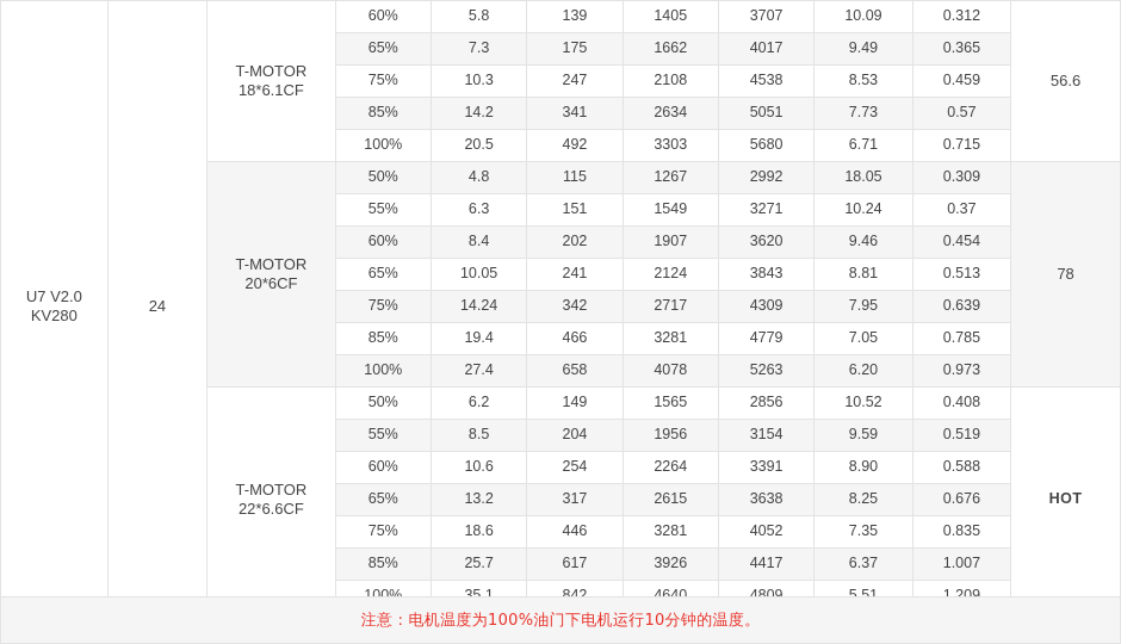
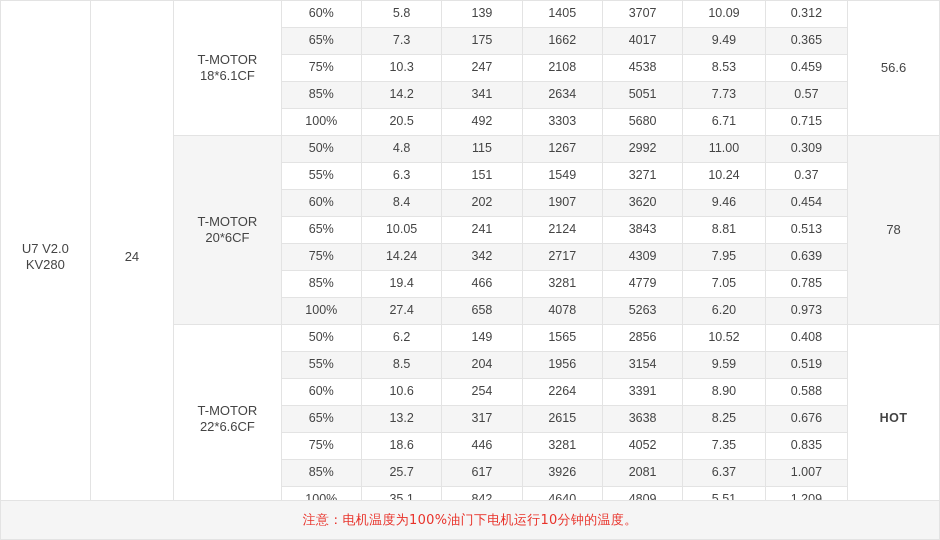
  U7 V2.0KV280	24	T-MOTOR18*6.1CF	60%	5.8	139	1405	3707	10.09	0.312	56.6
  65%	7.3	175	1662	4017	9.49	0.365
  75%	10.3	247	2108	4538	8.53	0.459
  85%	14.2	341	2634	5051	7.73	0.57
  100%	20.5	492	3303	5680	6.71	0.715
- T-MOTOR20*6CF	50%	4.8	115	1267	2992	18.05	0.309	78
+ T-MOTOR20*6CF	50%	4.8	115	1267	2992	11.00	0.309	78
  55%	6.3	151	1549	3271	10.24	0.37
  60%	8.4	202	1907	3620	9.46	0.454
  65%	10.05	241	2124	3843	8.81	0.513
  75%	14.24	342	2717	4309	7.95	0.639
  85%	19.4	466	3281	4779	7.05	0.785
  100%	27.4	658	4078	5263	6.20	0.973
  T-MOTOR22*6.6CF	50%	6.2	149	1565	2856	10.52	0.408	HOT
  55%	8.5	204	1956	3154	9.59	0.519
  60%	10.6	254	2264	3391	8.90	0.588
  65%	13.2	317	2615	3638	8.25	0.676
  75%	18.6	446	3281	4052	7.35	0.835
- 85%	25.7	617	3926	4417	6.37	1.007
+ 85%	25.7	617	3926	2081	6.37	1.007
  注意：电机温度为100%油门下电机运行10分钟的温度。
